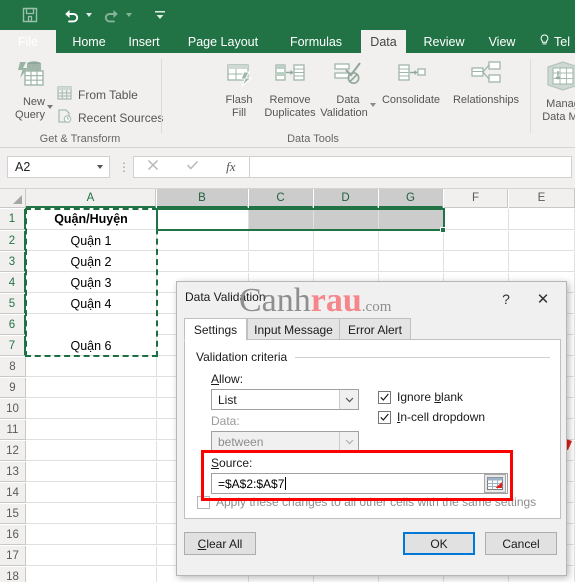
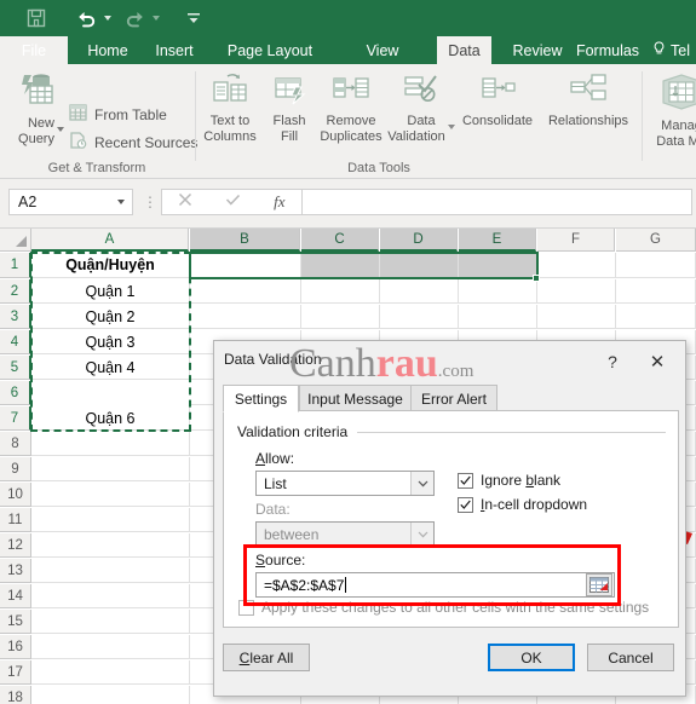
  Home
  Insert
  Page Layout
- Formulas
+ View
  Data
  Review
- View
+ Formulas
  Tel
  New
  Query
  From Table
  Recent Source
  Get & Transform
+ Text to
+ Columns
  Flash
  Fill
  Remove
  Duplicates
  Data
  Validation
  Consolidate
  Relationships
  Data Tools
  Mana
  Data M
  A2
  ⋮
  fx
  A
  B
  C
  D
- G
+ E
  F
- E
+ G
  1
  2
  3
  4
  5
  6
  7
  8
  9
  10
  11
  12
  13
  14
  15
  16
  17
  18
  Quận/Huyện
  Quận 1
  Quận 2
  Quận 3
  Quận 4
  Quận 6
  Data Validation
  ?
  ✕
  Canhrau.com
  Settings
  Input Message
  Error Alert
  Validation criteria
  Allow:
  List
  Data:
  between
  Source:
  =$A$2:$A$7
  Ignore blank
  In-cell dropdown
  Apply these changes to all other cells with the same settings
  Clear All
  OK
  Cancel
